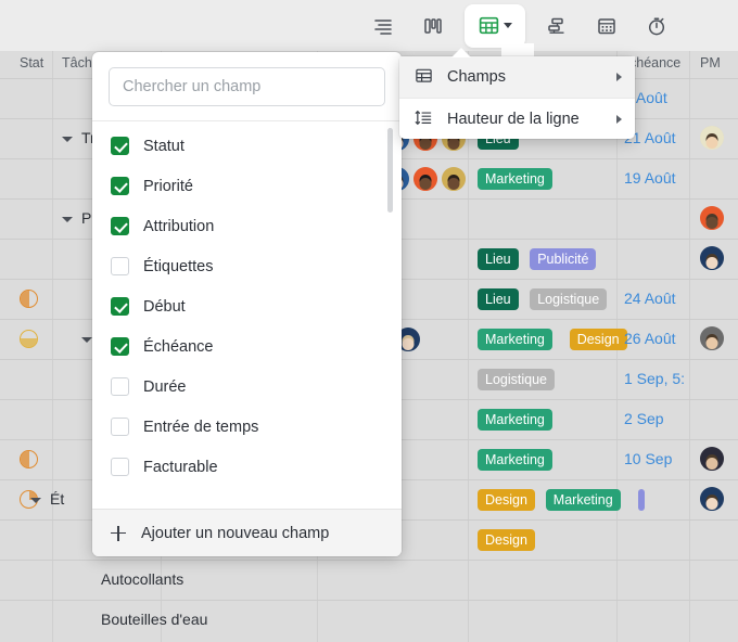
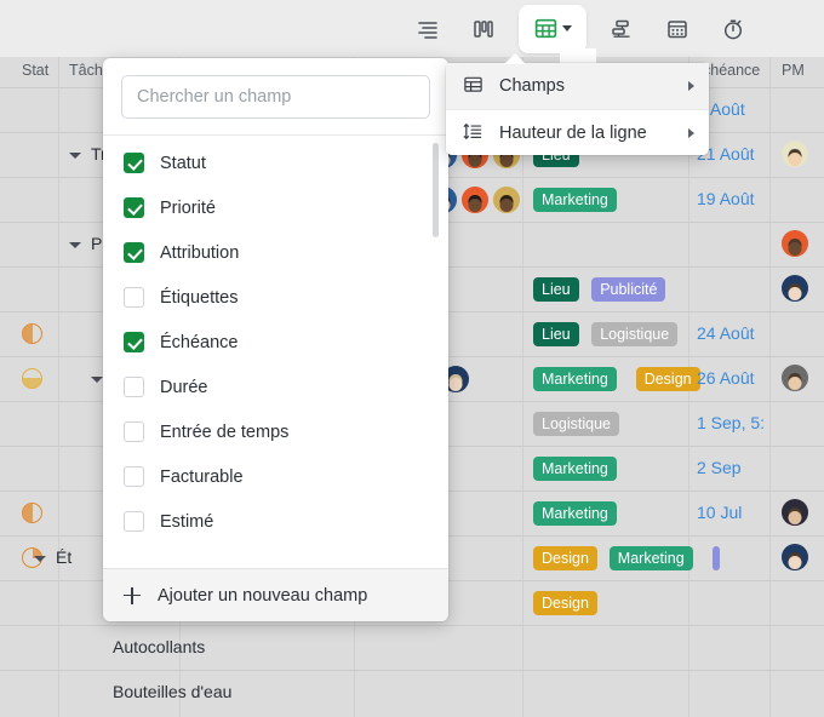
  Stat
  Tâch
  héance
  PM
  Août
  Lieu
  1 Août
  Marketing
  19 Août
  Lieu
  Publicité
  Lieu
  Logistique
  24 Août
  Marketing
  Design
  26 Août
  Logistique
  1 Sep, 5:
  Marketing
  2 Sep
  Marketing
- 10 Sep
+ 10 Jul
  Ét
  Design
  Marketing
  Design
  Autocollants
  Bouteilles d'eau
  Chercher un champ
  Statut
  Priorité
  Attribution
  Étiquettes
- Début
  Échéance
  Durée
  Entrée de temps
  Facturable
+ Estimé
  Ajouter un nouveau champ
  Champs
  Hauteur de la ligne
